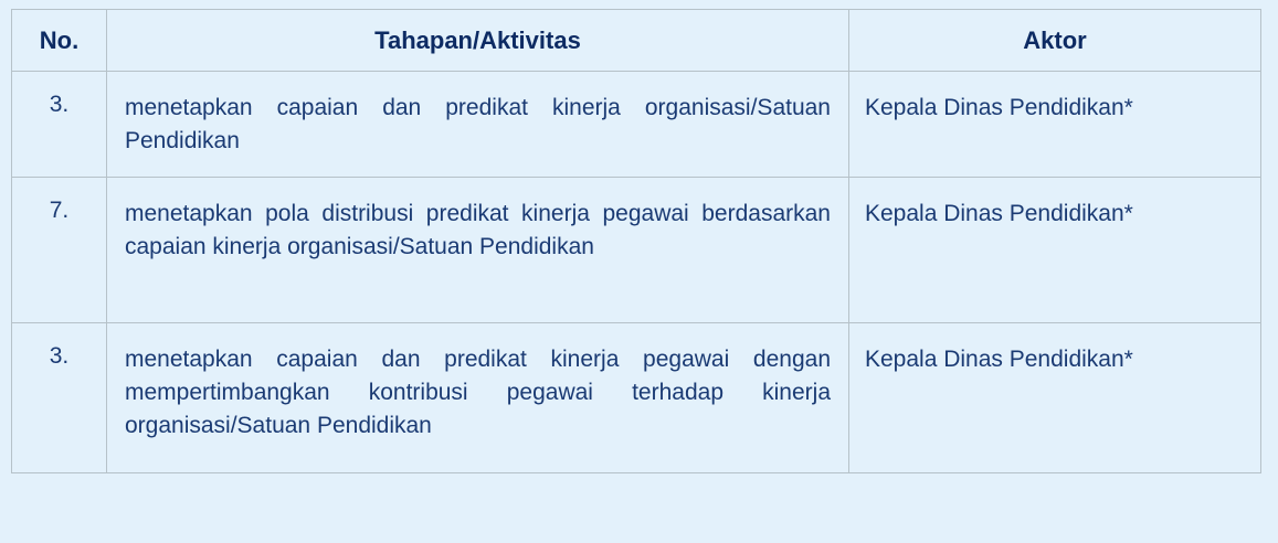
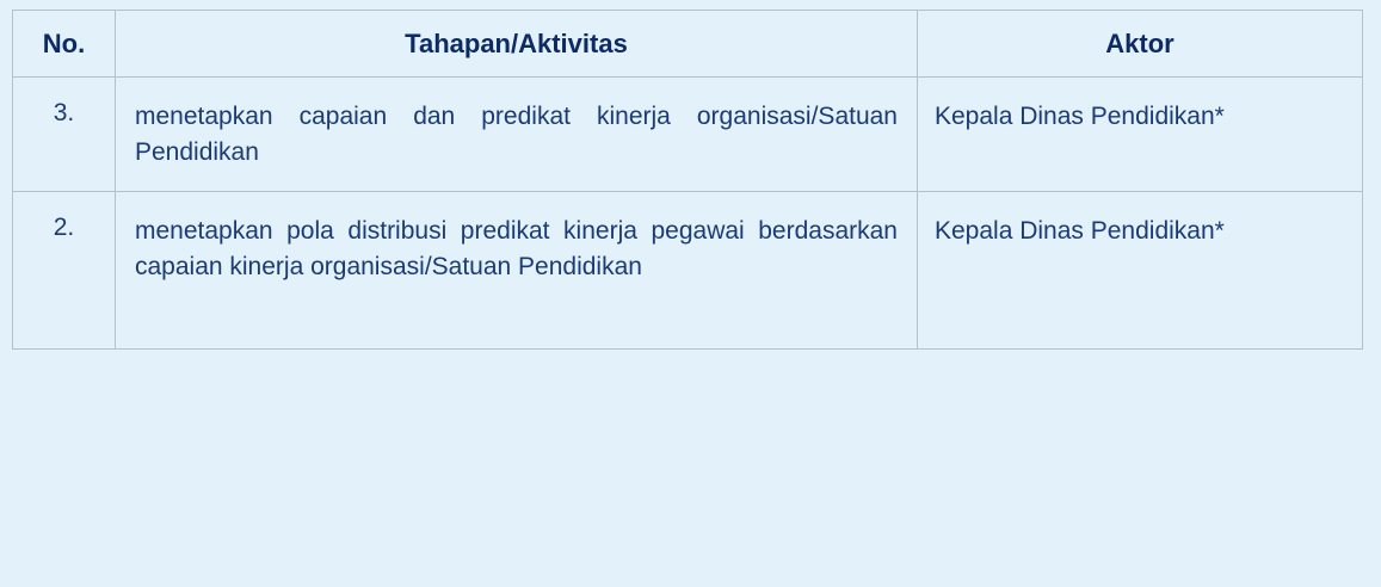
  No.	Tahapan/Aktivitas	Aktor
  3.	menetapkan capaian dan predikat kinerja organisasi/Satuan Pendidikan	Kepala Dinas Pendidikan*
- 7.	menetapkan pola distribusi predikat kinerja pegawai berdasarkan capaian kinerja organisasi/Satuan Pendidikan	Kepala Dinas Pendidikan*
+ 2.	menetapkan pola distribusi predikat kinerja pegawai berdasarkan capaian kinerja organisasi/Satuan Pendidikan	Kepala Dinas Pendidikan*
- 3.	menetapkan capaian dan predikat kinerja pegawai dengan mempertimbangkan kontribusi pegawai terhadap kinerja organisasi/Satuan Pendidikan	Kepala Dinas Pendidikan*
